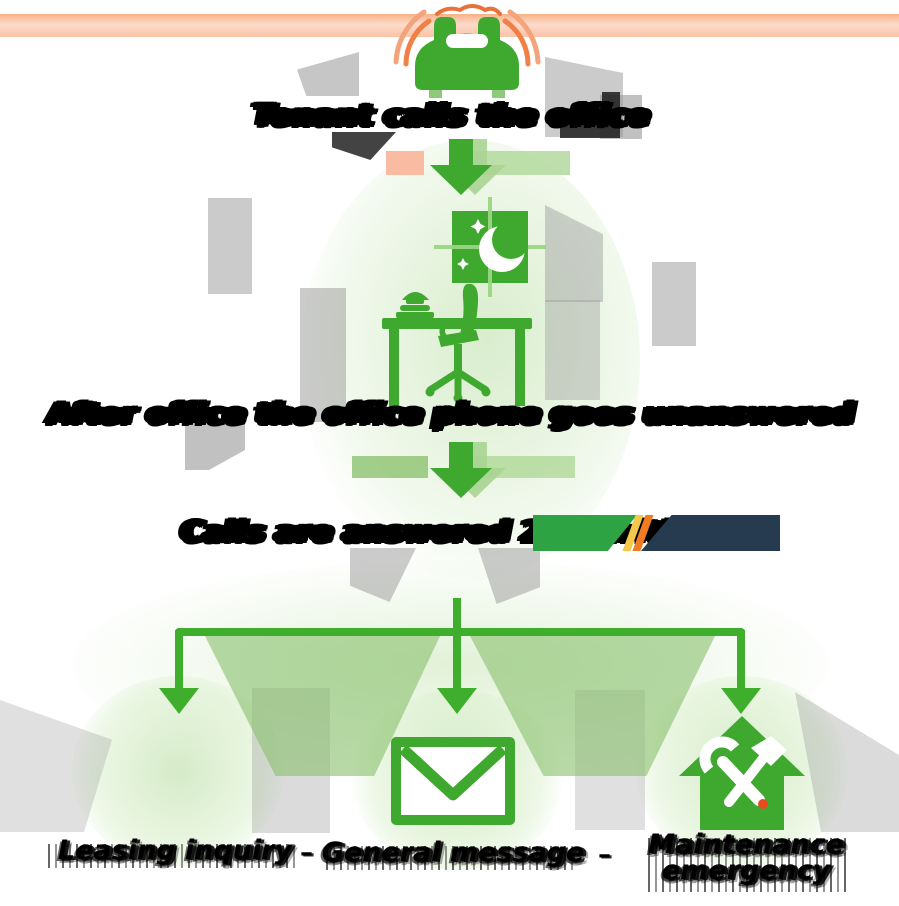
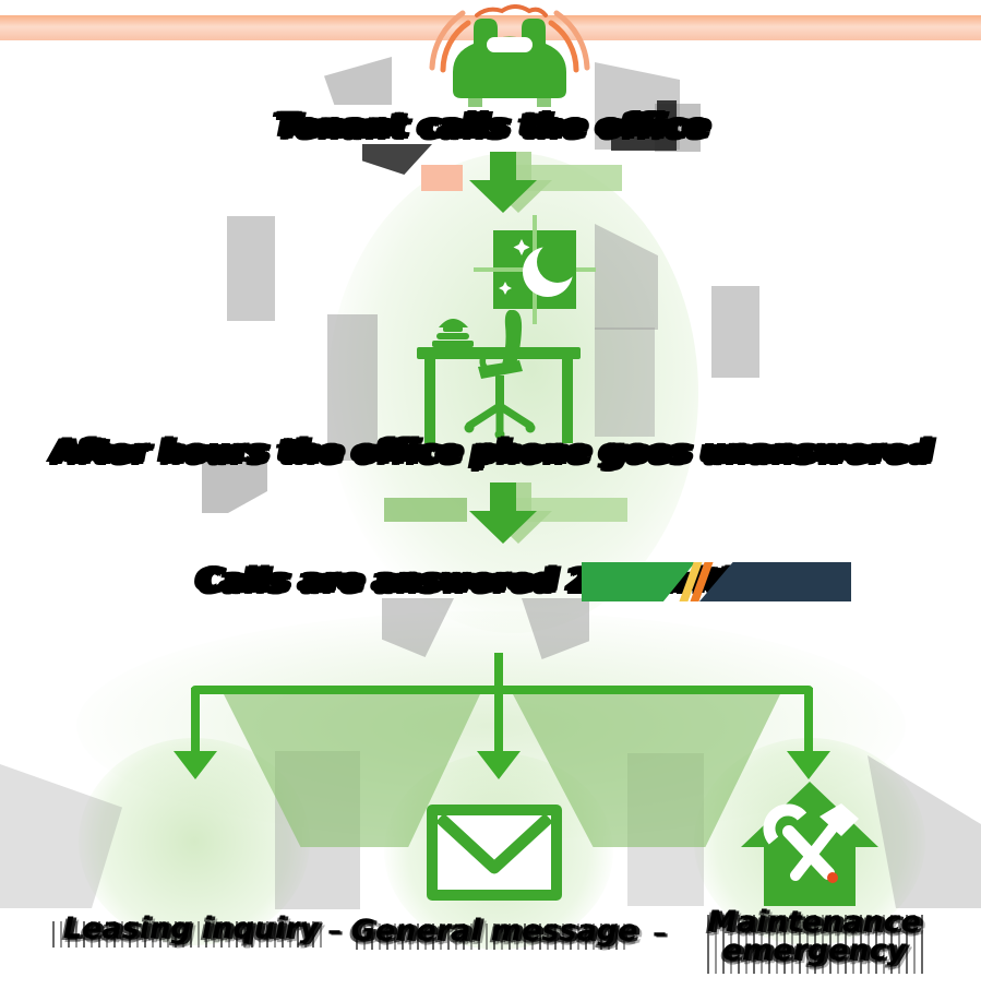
  Tenant calls the office
- After office the office phone goes unanswered
+ After hours the office phone goes unanswered
  Calls are answered 2t
  Leasing inquiry
  –
  General message
  –
  Maintenance emergency
